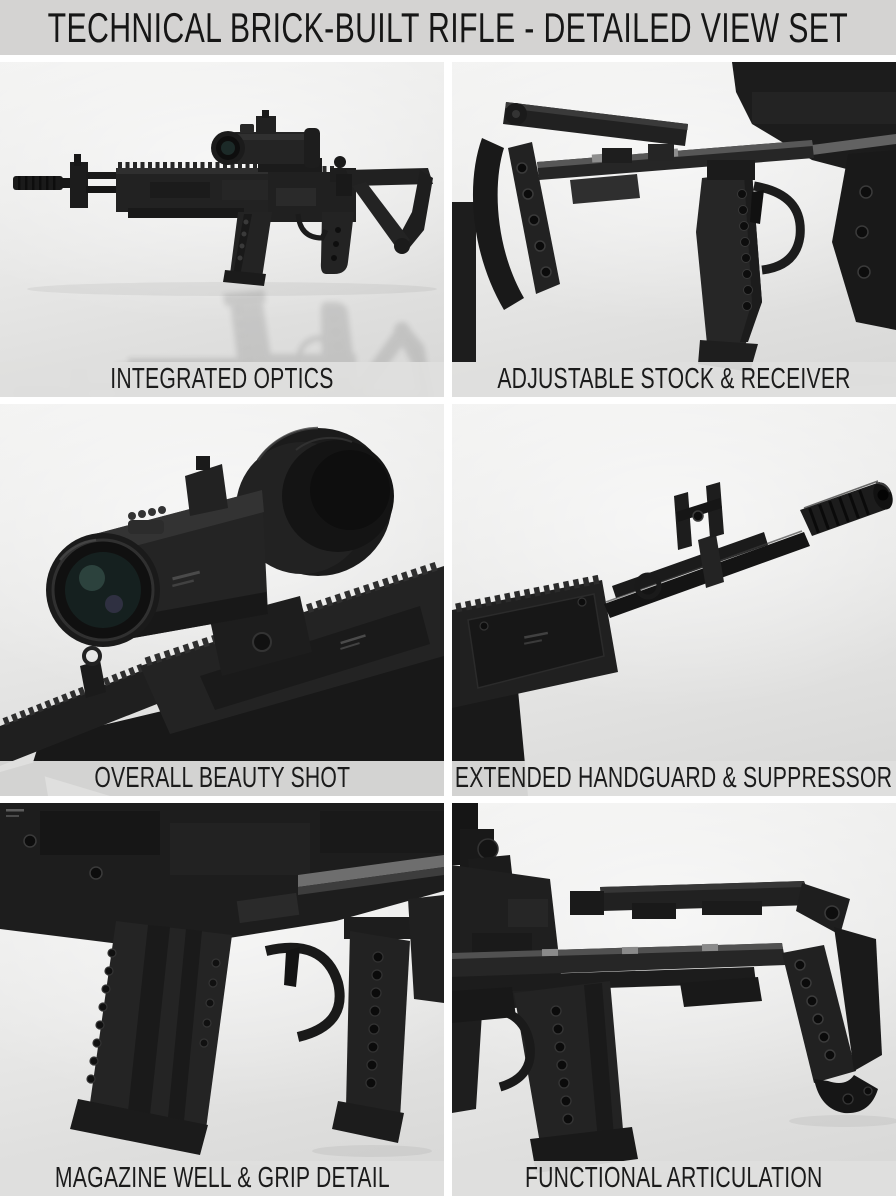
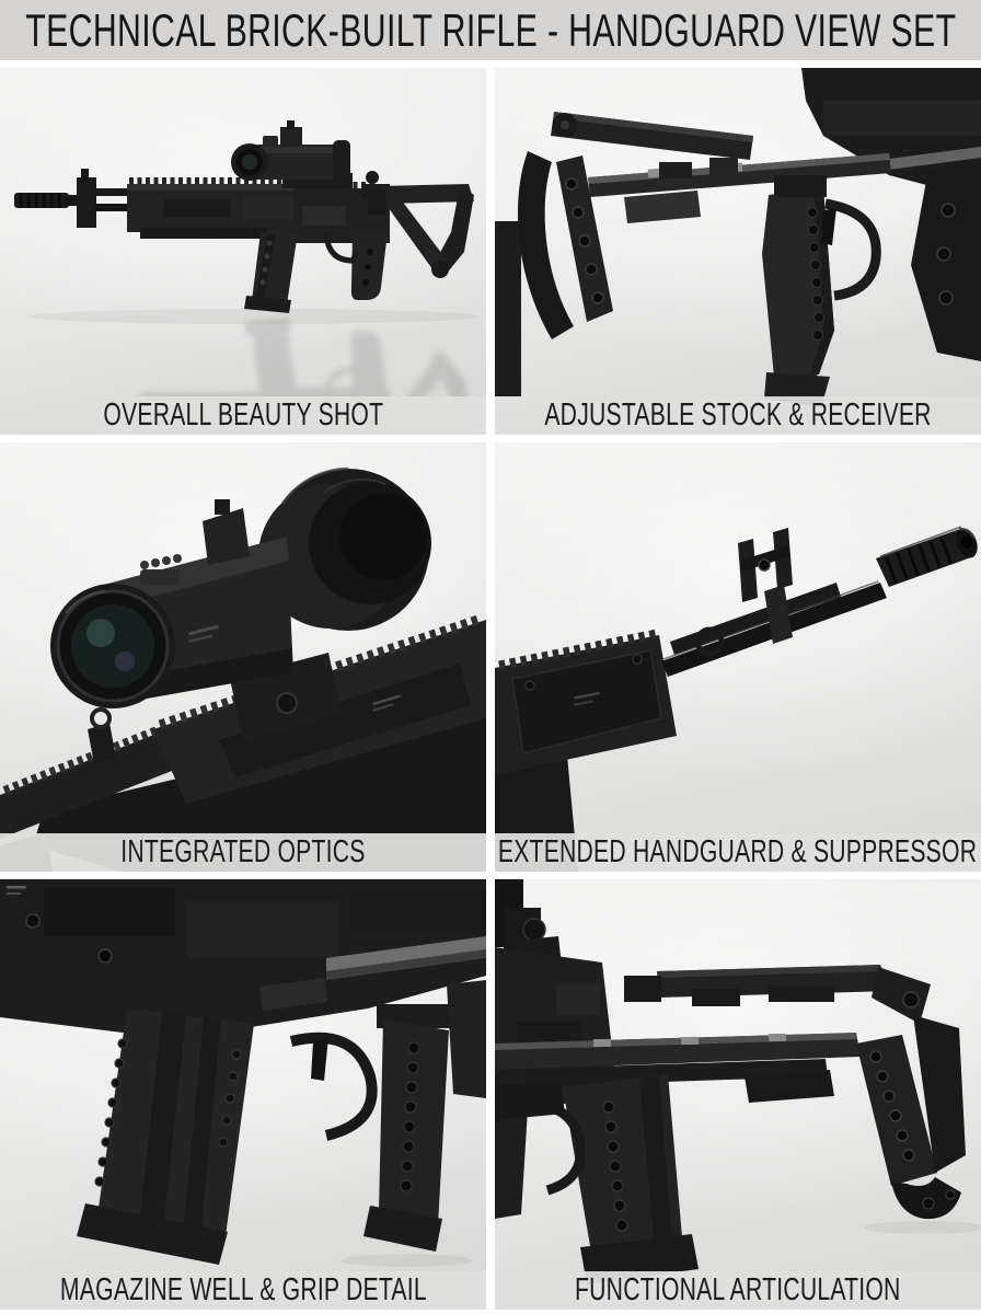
- TECHNICAL BRICK-BUILT RIFLE - DETAILED VIEW SET
+ TECHNICAL BRICK-BUILT RIFLE - HANDGUARD VIEW SET
- INTEGRATED OPTICS
+ OVERALL BEAUTY SHOT
  ADJUSTABLE STOCK & RECEIVER
- OVERALL BEAUTY SHOT
+ INTEGRATED OPTICS
  EXTENDED HANDGUARD & SUPPRESSOR
  MAGAZINE WELL & GRIP DETAIL
  FUNCTIONAL ARTICULATION
